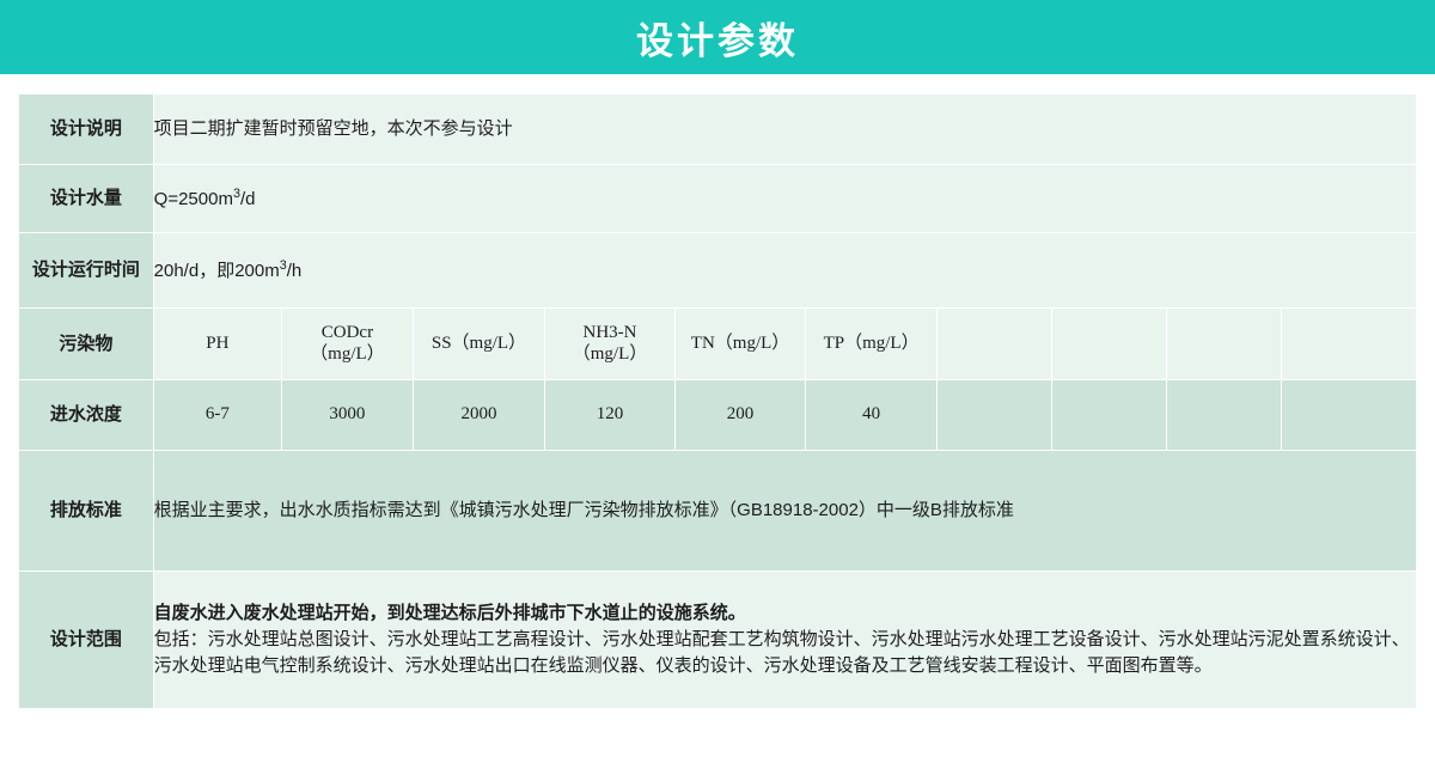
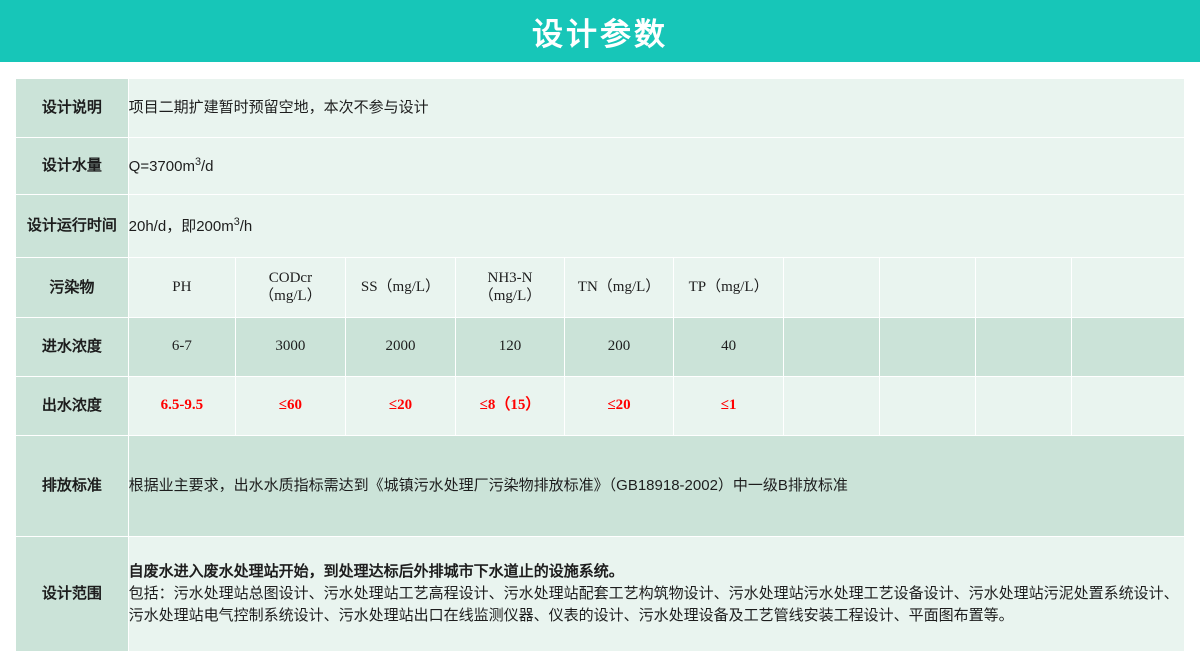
  设计参数
  设计说明	项目二期扩建暂时预留空地，本次不参与设计
- 设计水量	Q=2500m3/d
+ 设计水量	Q=3700m3/d
  设计运行时间	20h/d，即200m3/h
  污染物	PH	CODcr （mg/L）	SS（mg/L）	NH3-N （mg/L）	TN（mg/L）	TP（mg/L）
  进水浓度	6-7	3000	2000	120	200	40
+ 出水浓度	6.5-9.5	≤60	≤20	≤8（15）	≤20	≤1
  排放标准	根据业主要求，出水水质指标需达到《城镇污水处理厂污染物排放标准》（GB18918-2002）中一级B排放标准
  设计范围	自废水进入废水处理站开始，到处理达标后外排城市下水道止的设施系统。 包括：污水处理站总图设计、污水处理站工艺高程设计、污水处理站配套工艺构筑物设计、污水处理站污水处理工艺设备设计、污水处理站污泥处置系统设计、污水处理站电气控制系统设计、污水处理站出口在线监测仪器、仪表的设计、污水处理设备及工艺管线安装工程设计、平面图布置等。
